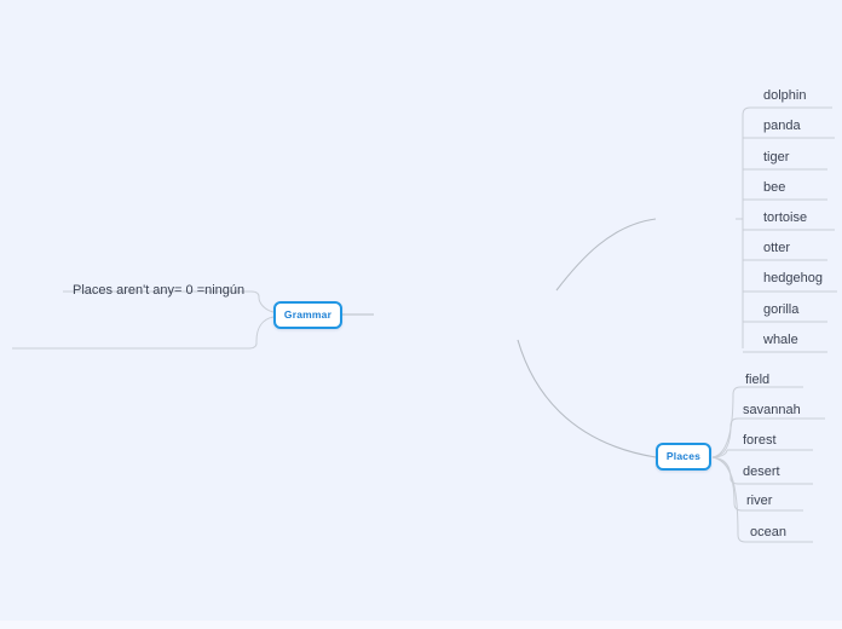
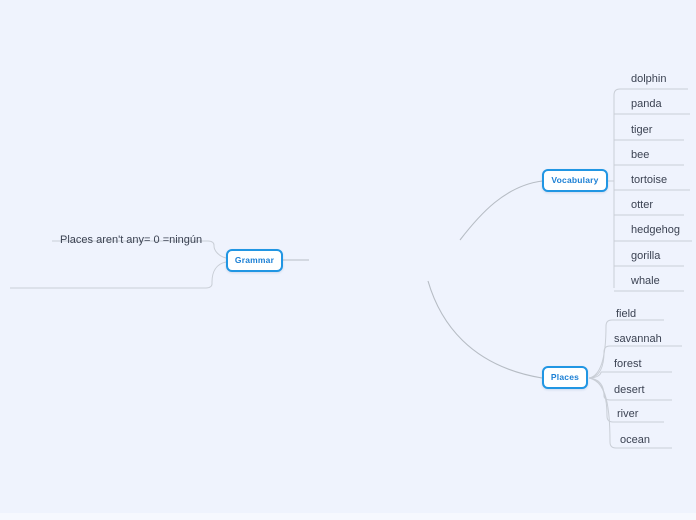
+ Vocabulary
  Places
  Grammar
  dolphin
  panda
  tiger
  bee
  tortoise
  otter
  hedgehog
  gorilla
  whale
  field
  savannah
  forest
  desert
  river
  ocean
  Places aren't any= 0 =ningún
